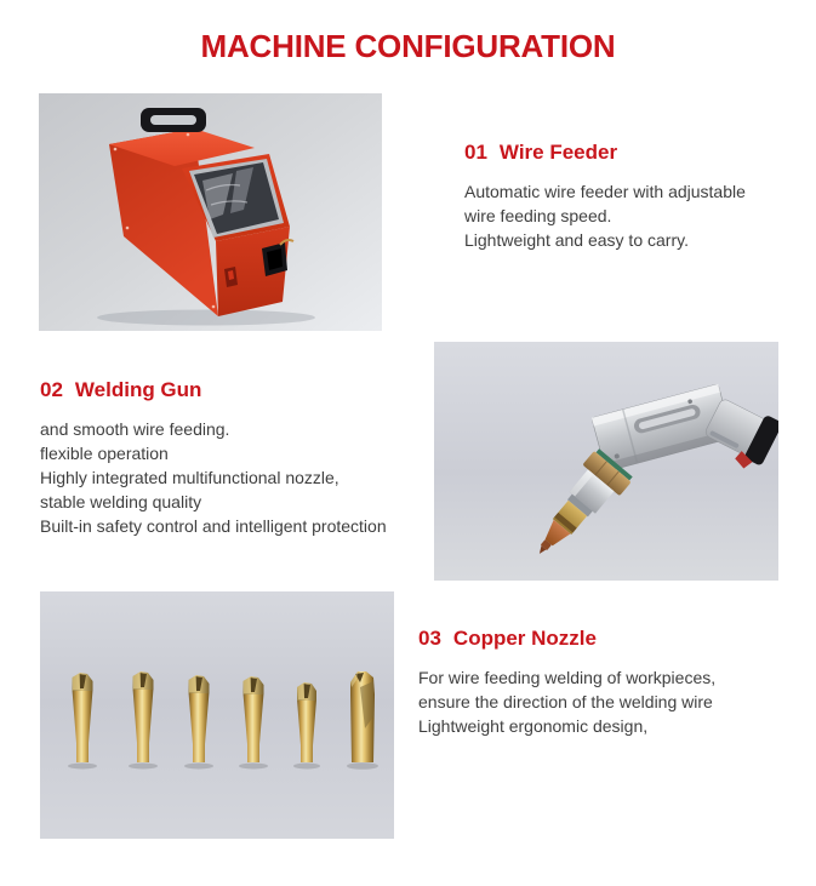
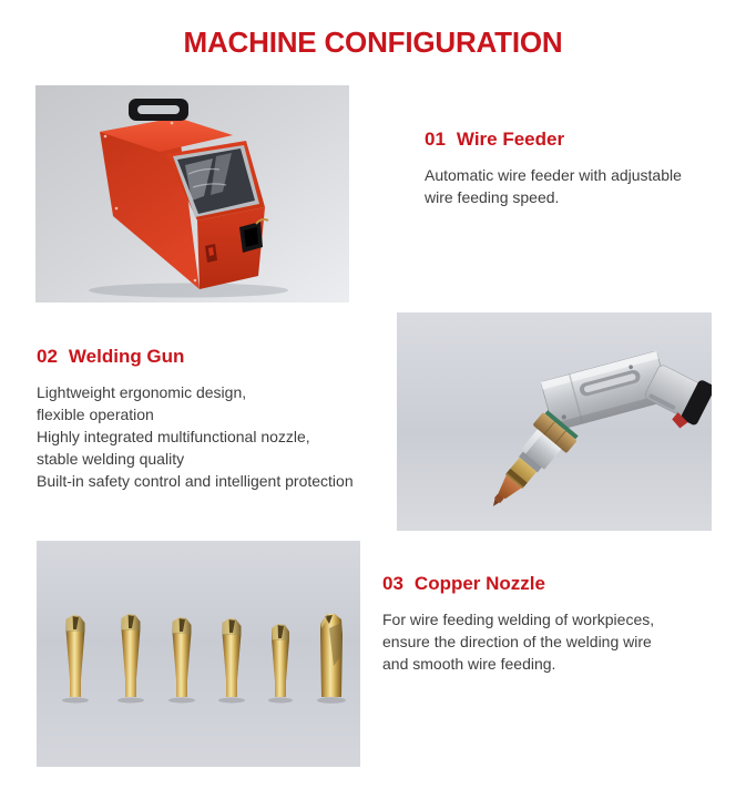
  MACHINE CONFIGURATION
  01 Wire Feeder
  Automatic wire feeder with adjustable
  wire feeding speed.
- Lightweight and easy to carry.
  02 Welding Gun
- and smooth wire feeding.
+ Lightweight ergonomic design,
  flexible operation
  Highly integrated multifunctional nozzle,
  stable welding quality
  Built-in safety control and intelligent protection
  03 Copper Nozzle
  For wire feeding welding of workpieces,
  ensure the direction of the welding wire
- Lightweight ergonomic design,
+ and smooth wire feeding.
